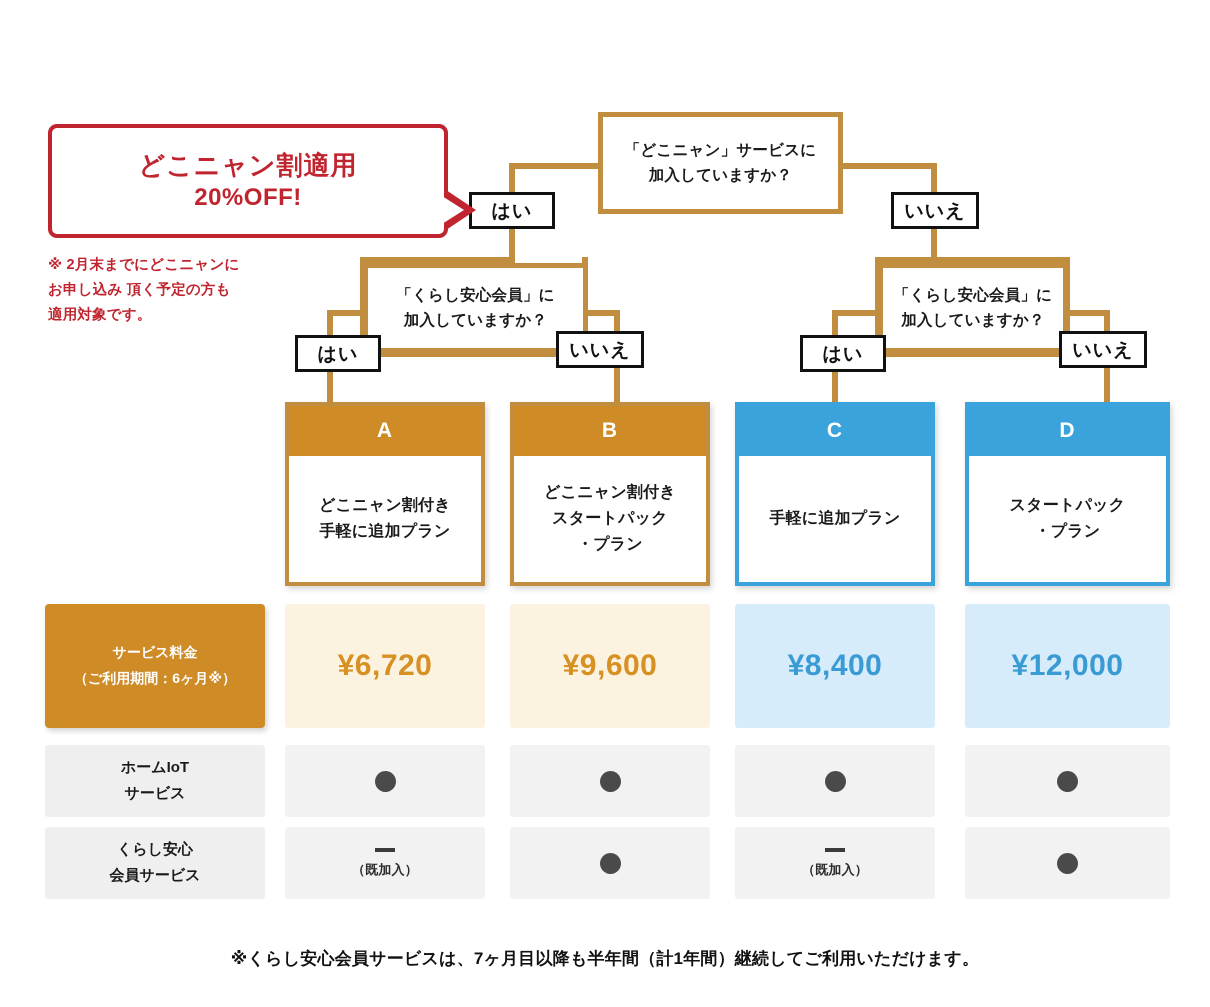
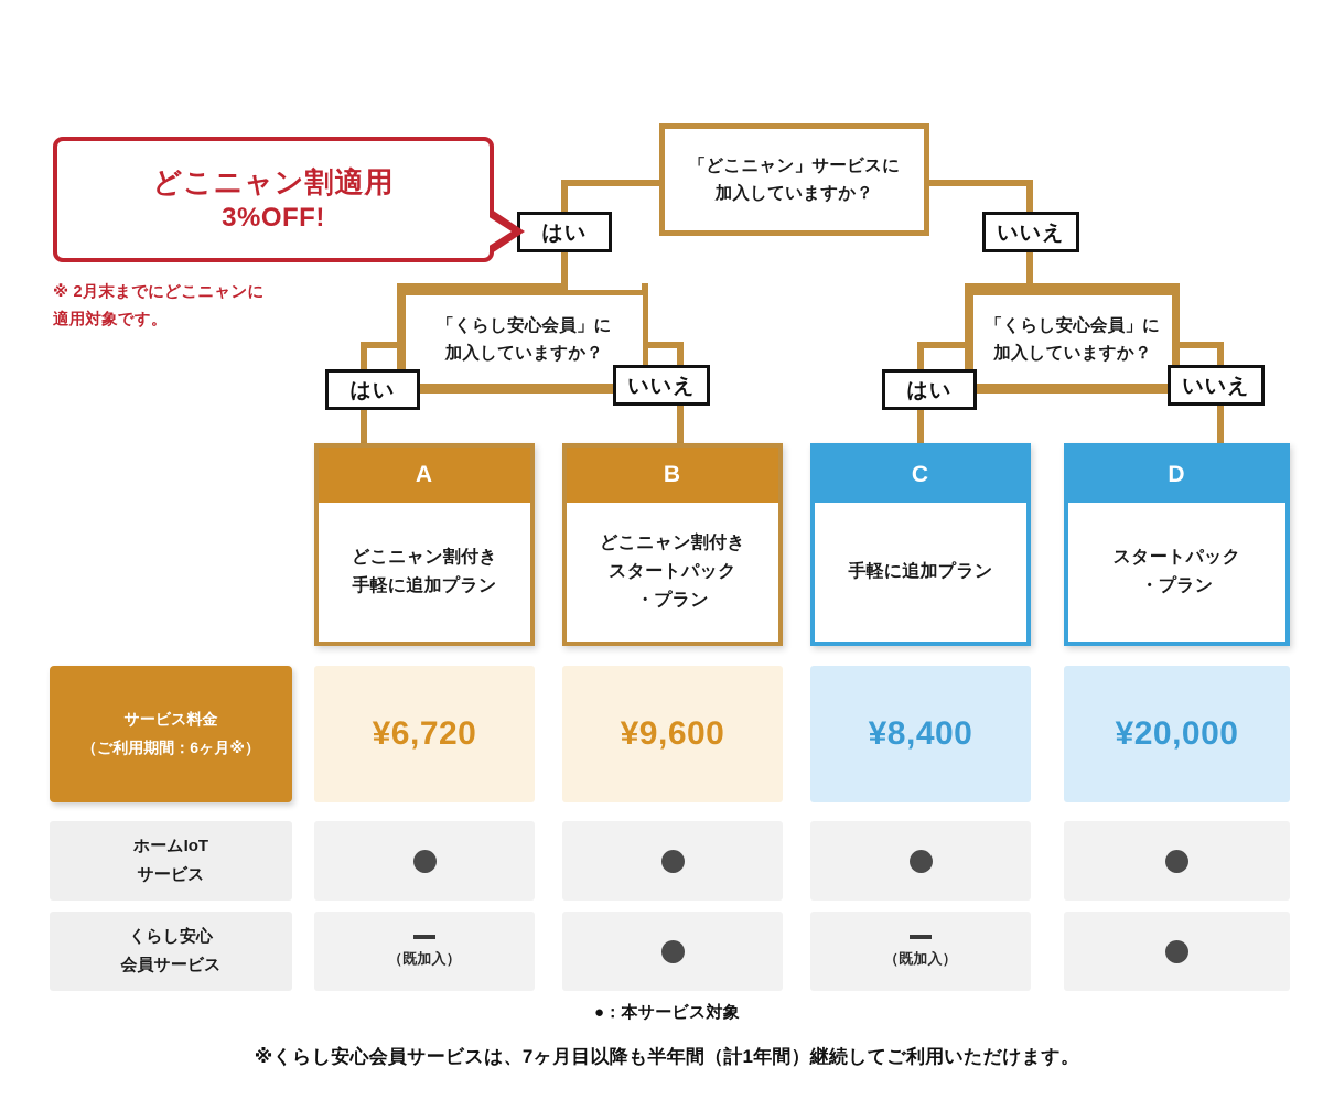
  「どこニャン」サービスに
  加入していますか？
  「くらし安心会員」に
  加入していますか？
  「くらし安心会員」に
  加入していますか？
  はい
  いいえ
  はい
  いいえ
  はい
  いいえ
  どこニャン割適用
- 20%OFF!
+ 3%OFF!
  ※ 2月末までにどこニャンに
- お申し込み 頂く予定の方も
  適用対象です。
  A
  どこニャン割付き
  手軽に追加プラン
  B
  どこニャン割付き
  スタートパック
  ・プラン
  C
  手軽に追加プラン
  D
  スタートパック
  ・プラン
  サービス料金
  （ご利用期間：6ヶ月※）
  ¥6,720
  ¥9,600
  ¥8,400
- ¥12,000
+ ¥20,000
  ホームIoT
  サービス
  くらし安心
  会員サービス
  （既加入）
  （既加入）
+ ●：本サービス対象
  ※くらし安心会員サービスは、7ヶ月目以降も半年間（計1年間）継続してご利用いただけます。
